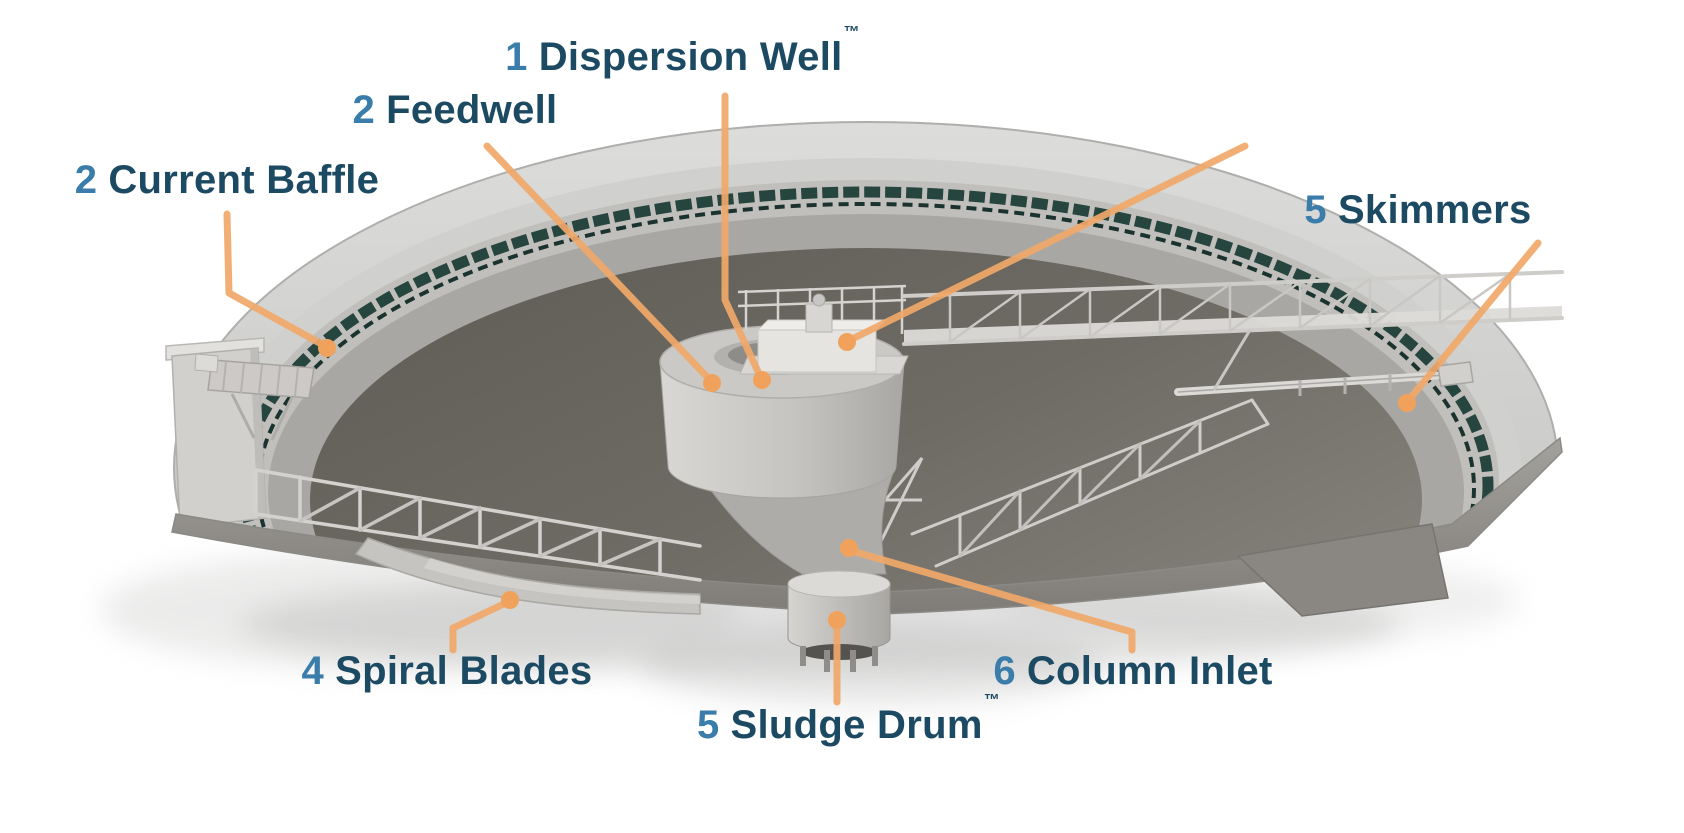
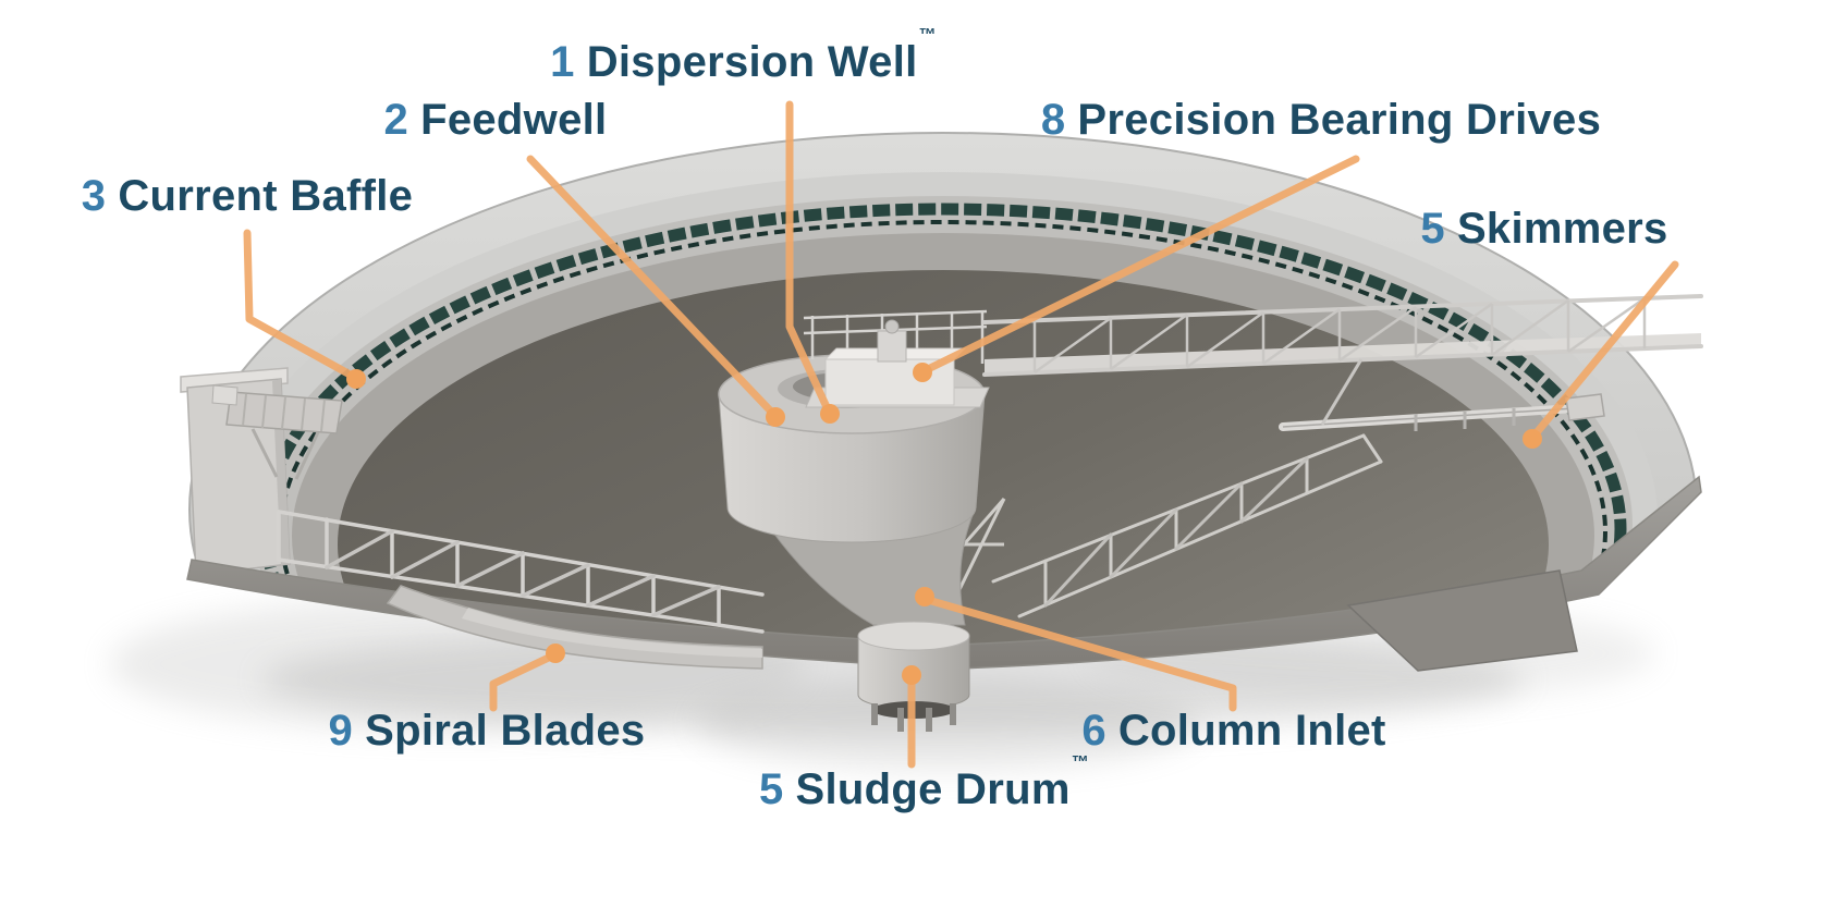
  1 Dispersion Well™
  2 Feedwell
- 2 Current Baffle
+ 3 Current Baffle
- 4 Spiral Blades
+ 9 Spiral Blades
  5 Sludge Drum™
  6 Column Inlet
  5 Skimmers
+ 8 Precision Bearing Drives
